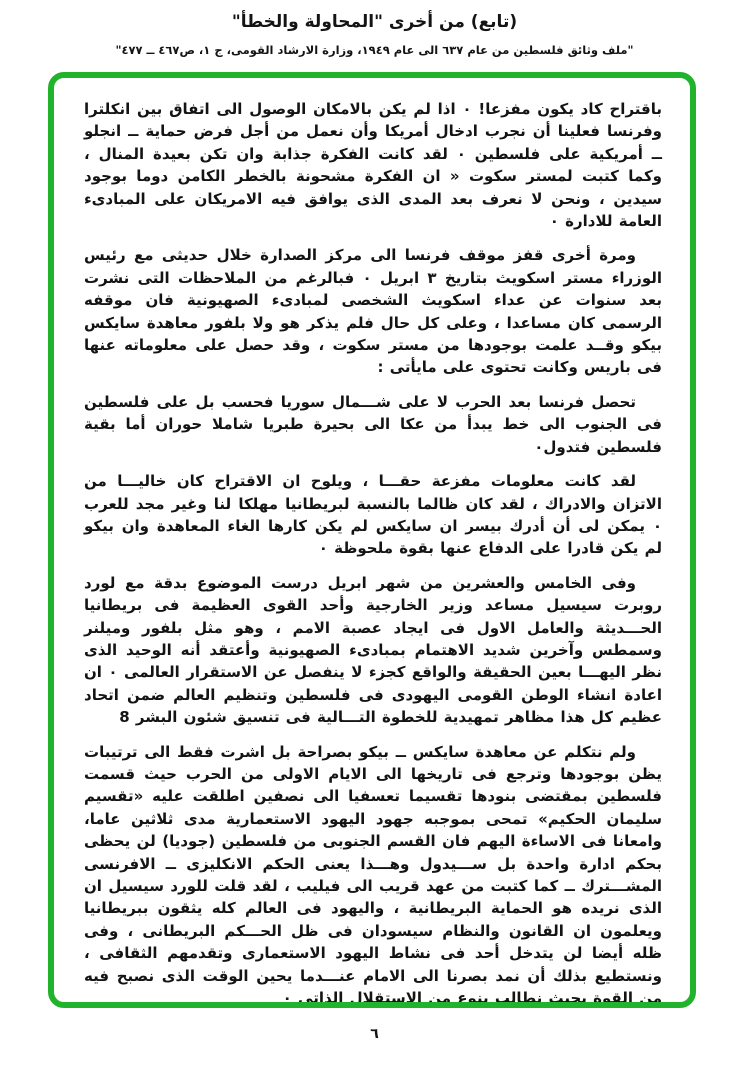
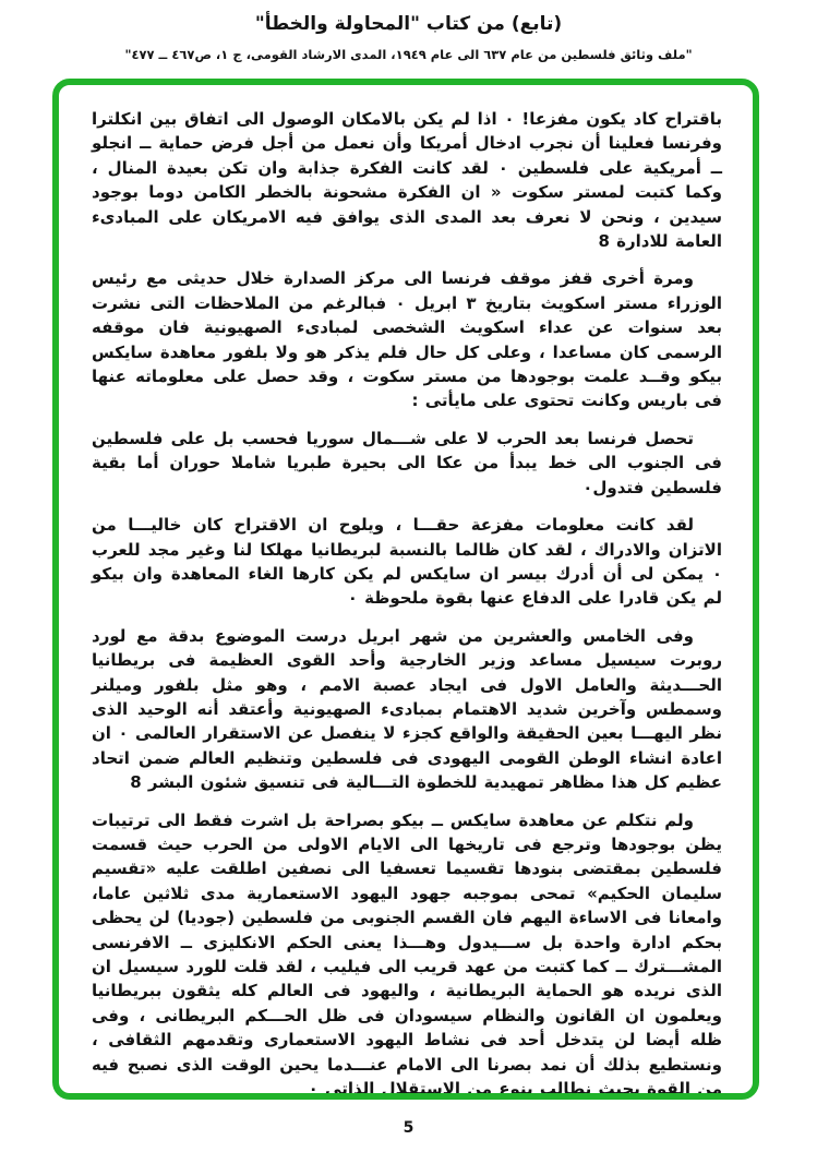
- (تابع) من أخرى "المحاولة والخطأ"
+ (تابع) من كتاب "المحاولة والخطأ"
- "ملف وثائق فلسطين من عام ٦٣٧ الى عام ١٩٤٩، وزارة الارشاد القومى، ج ١، ص٤٦٧ ــ ٤٧٧"
+ "ملف وثائق فلسطين من عام ٦٣٧ الى عام ١٩٤٩، المدى الارشاد القومى، ج ١، ص٤٦٧ ــ ٤٧٧"
- باقتراح كاد يكون مفزعا! ٠ اذا لم يكن بالامكان الوصول الى اتفاق بين انكلترا وفرنسا فعلينا أن نجرب ادخال أمريكا وأن نعمل من أجل فرض حماية ــ انجلو ــ أمريكية على فلسطين ٠ لقد كانت الفكرة جذابة وان تكن بعيدة المنال ، وكما كتبت لمستر سكوت « ان الفكرة مشحونة بالخطر الكامن دوما بوجود سيدين ، ونحن لا نعرف بعد المدى الذى يوافق فيه الامريكان على المبادىء العامة للادارة ٠
+ باقتراح كاد يكون مفزعا! ٠ اذا لم يكن بالامكان الوصول الى اتفاق بين انكلترا وفرنسا فعلينا أن نجرب ادخال أمريكا وأن نعمل من أجل فرض حماية ــ انجلو ــ أمريكية على فلسطين ٠ لقد كانت الفكرة جذابة وان تكن بعيدة المنال ، وكما كتبت لمستر سكوت « ان الفكرة مشحونة بالخطر الكامن دوما بوجود سيدين ، ونحن لا نعرف بعد المدى الذى يوافق فيه الامريكان على المبادىء العامة للادارة 8
  ومرة أخرى قفز موقف فرنسا الى مركز الصدارة خلال حديثى مع رئيس الوزراء مستر اسكويث بتاريخ ٣ ابريل ٠ فبالرغم من الملاحظات التى نشرت بعد سنوات عن عداء اسكويث الشخصى لمبادىء الصهيونية فان موقفه الرسمى كان مساعدا ، وعلى كل حال فلم يذكر هو ولا بلفور معاهدة سايكس بيكو وقــد علمت بوجودها من مستر سكوت ، وقد حصل على معلوماته عنها فى باريس وكانت تحتوى على مايأتى :
  تحصل فرنسا بعد الحرب لا على شـــمال سوريا فحسب بل على فلسطين فى الجنوب الى خط يبدأ من عكا الى بحيرة طبريا شاملا حوران أما بقية فلسطين فتدول٠
  لقد كانت معلومات مفزعة حقـــا ، ويلوح ان الاقتراح كان خاليـــا من الاتزان والادراك ، لقد كان ظالما بالنسبة لبريطانيا مهلكا لنا وغير مجد للعرب ٠ يمكن لى أن أدرك بيسر ان سايكس لم يكن كارها الغاء المعاهدة وان بيكو لم يكن قادرا على الدفاع عنها بقوة ملحوظة ٠
  وفى الخامس والعشرين من شهر ابريل درست الموضوع بدقة مع لورد روبرت سيسيل مساعد وزير الخارجية وأحد القوى العظيمة فى بريطانيا الحـــديثة والعامل الاول فى ايجاد عصبة الامم ، وهو مثل بلفور وميلنر وسمطس وآخرين شديد الاهتمام بمبادىء الصهيونية وأعتقد أنه الوحيد الذى نظر اليهـــا بعين الحقيقة والواقع كجزء لا ينفصل عن الاستقرار العالمى ٠ ان اعادة انشاء الوطن القومى اليهودى فى فلسطين وتنظيم العالم ضمن اتحاد عظيم كل هذا مظاهر تمهيدية للخطوة التـــالية فى تنسيق شئون البشر 8
  ولم نتكلم عن معاهدة سايكس ــ بيكو بصراحة بل اشرت فقط الى ترتيبات يظن بوجودها وترجع فى تاريخها الى الايام الاولى من الحرب حيث قسمت فلسطين بمقتضى بنودها تقسيما تعسفيا الى نصفين اطلقت عليه «تقسيم سليمان الحكيم» تمحى بموجبه جهود اليهود الاستعمارية مدى ثلاثين عاما، وامعانا فى الاساءة اليهم فان القسم الجنوبى من فلسطين (جوديا) لن يحظى بحكم ادارة واحدة بل ســـيدول وهـــذا يعنى الحكم الانكليزى ــ الافرنسى المشـــترك ــ كما كتبت من عهد قريب الى فيليب ، لقد قلت للورد سيسيل ان الذى نريده هو الحماية البريطانية ، واليهود فى العالم كله يثقون ببريطانيا ويعلمون ان القانون والنظام سيسودان فى ظل الحـــكم البريطانى ، وفى ظله أيضا لن يتدخل أحد فى نشاط اليهود الاستعمارى وتقدمهم الثقافى ، ونستطيع بذلك أن نمد بصرنا الى الامام عنـــدما يحين الوقت الذى نصبح فيه من القوة بحيث نطالب بنوع من الاستقلال الذاتى ٠
- ٦
+ 5
